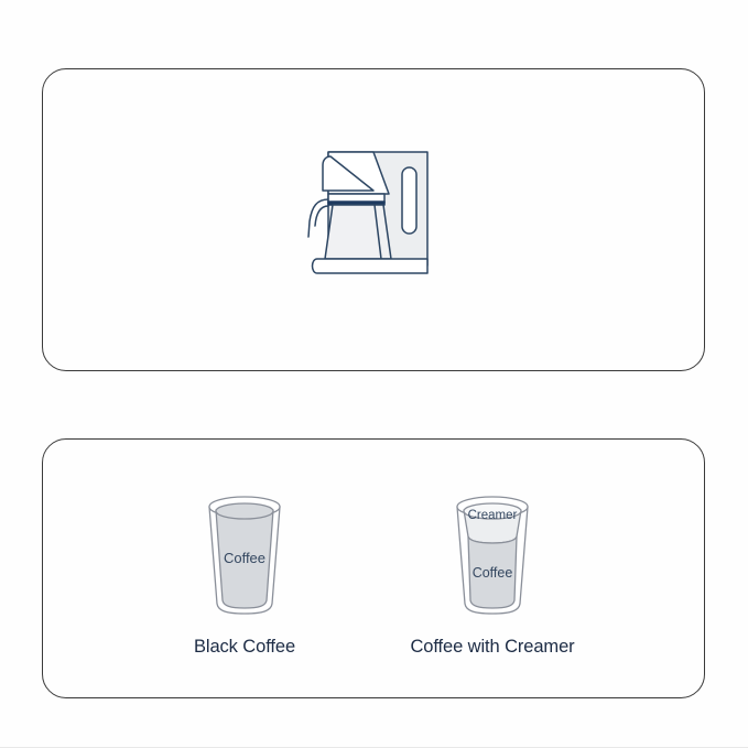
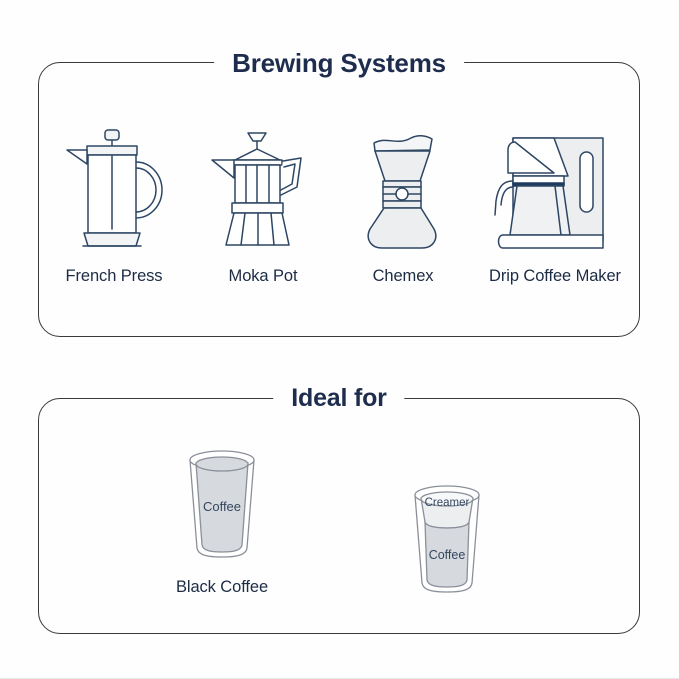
+ Brewing Systems
+ French Press
+ Moka Pot
+ Chemex
+ Drip Coffee Maker
+ Ideal for
  Coffee
  Black Coffee
  Creamer
  Coffee
- Coffee with Creamer
